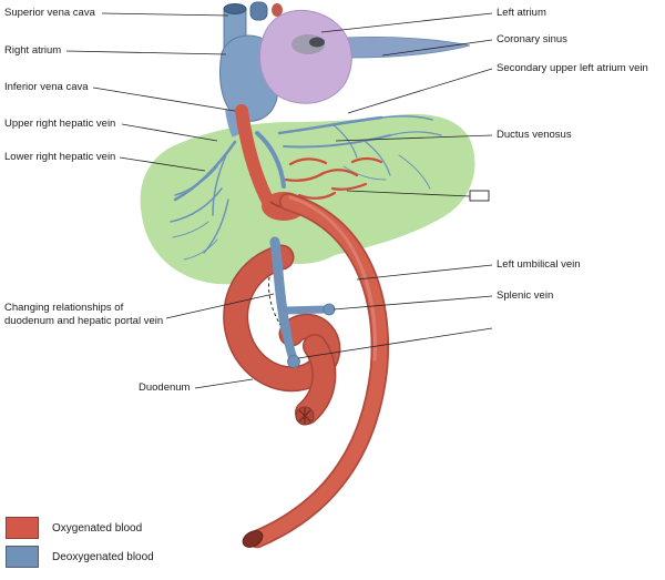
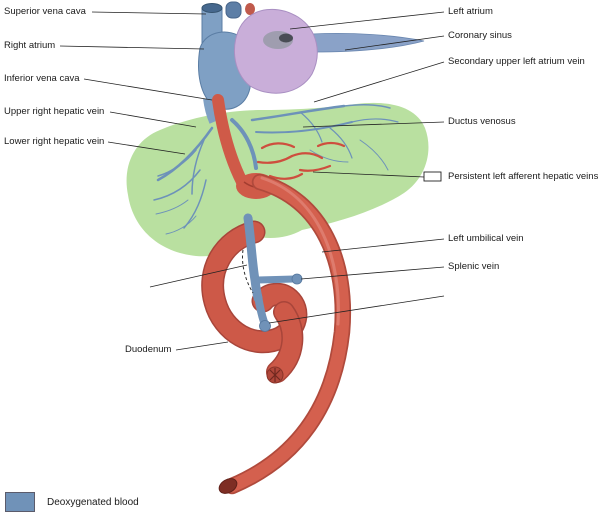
  Superior vena cava
  Right atrium
  Inferior vena cava
  Upper right hepatic vein
  Lower right hepatic vein
- Changing relationships of duodenum and hepatic portal vein
  Duodenum
  Left atrium
  Coronary sinus
  Secondary upper left atrium vein
  Ductus venosus
+ Persistent left afferent hepatic veins
  Left umbilical vein
  Splenic vein
- Oxygenated blood
  Deoxygenated blood
